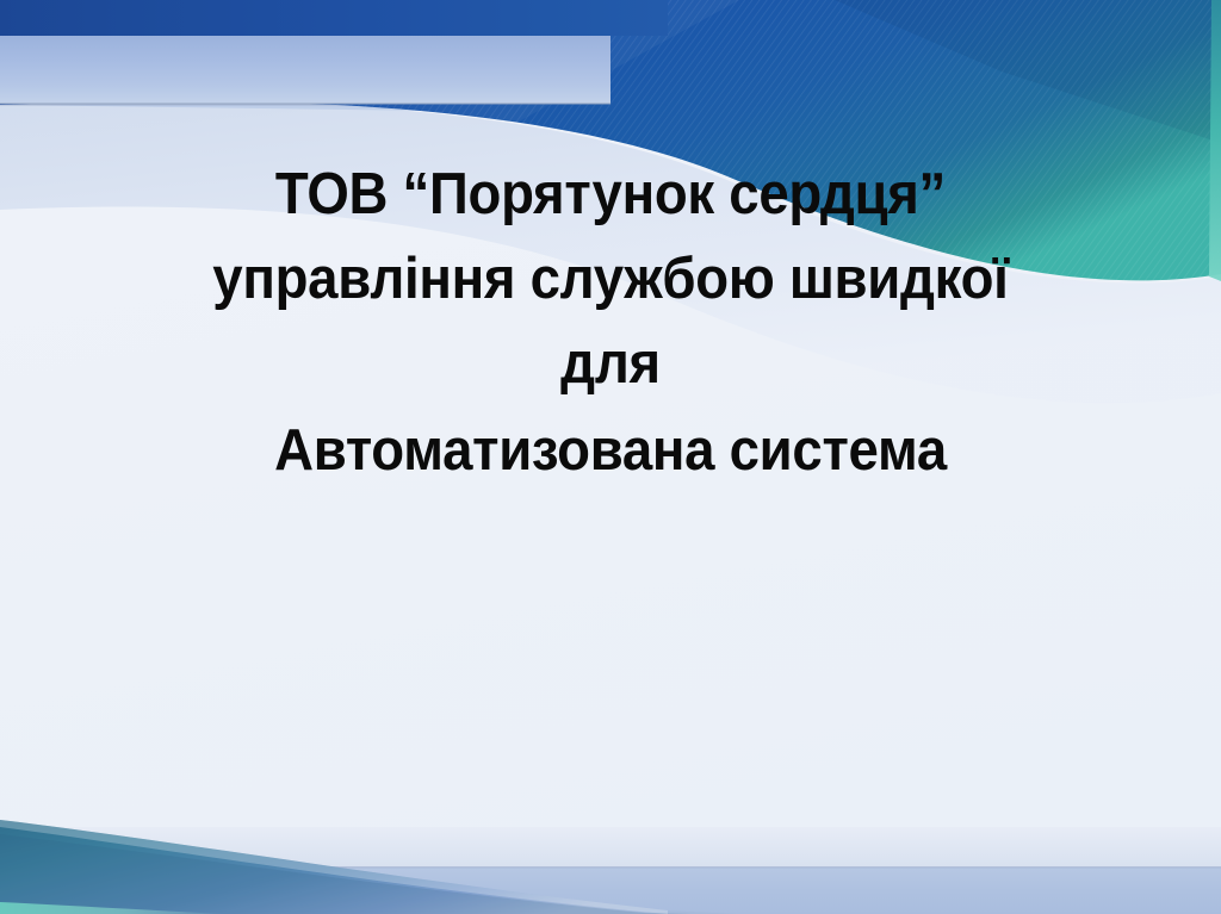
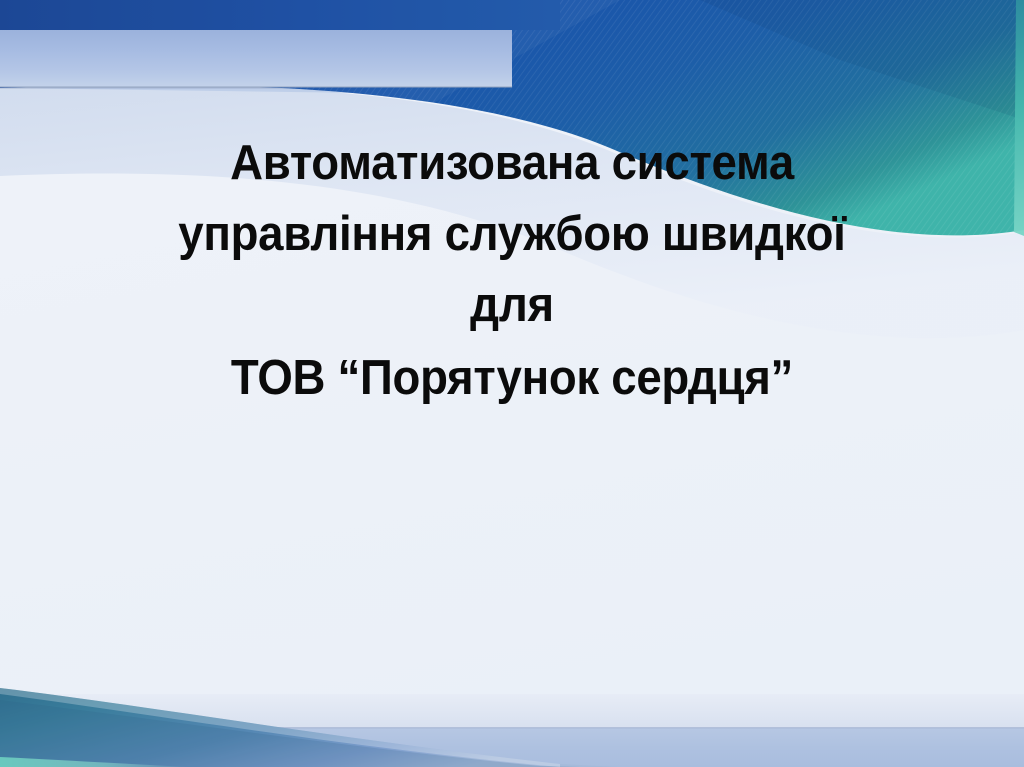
- ТОВ “Порятунок сердця”
+ Автоматизована система
  управління службою швидкої
  для
- Автоматизована система
+ ТОВ “Порятунок сердця”
